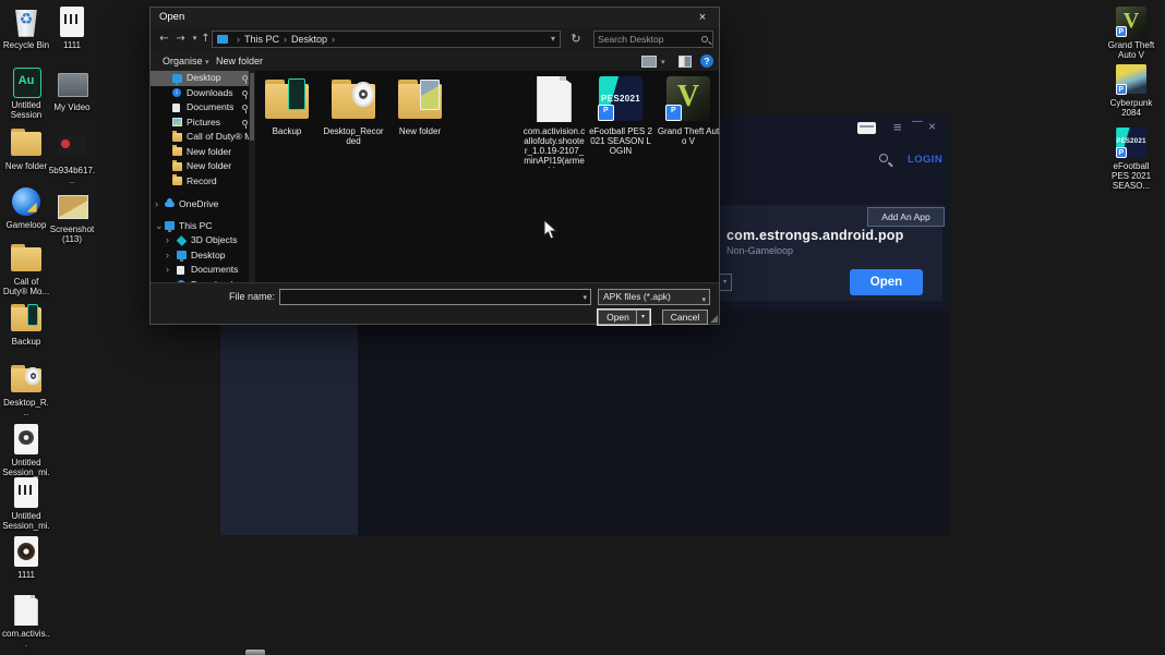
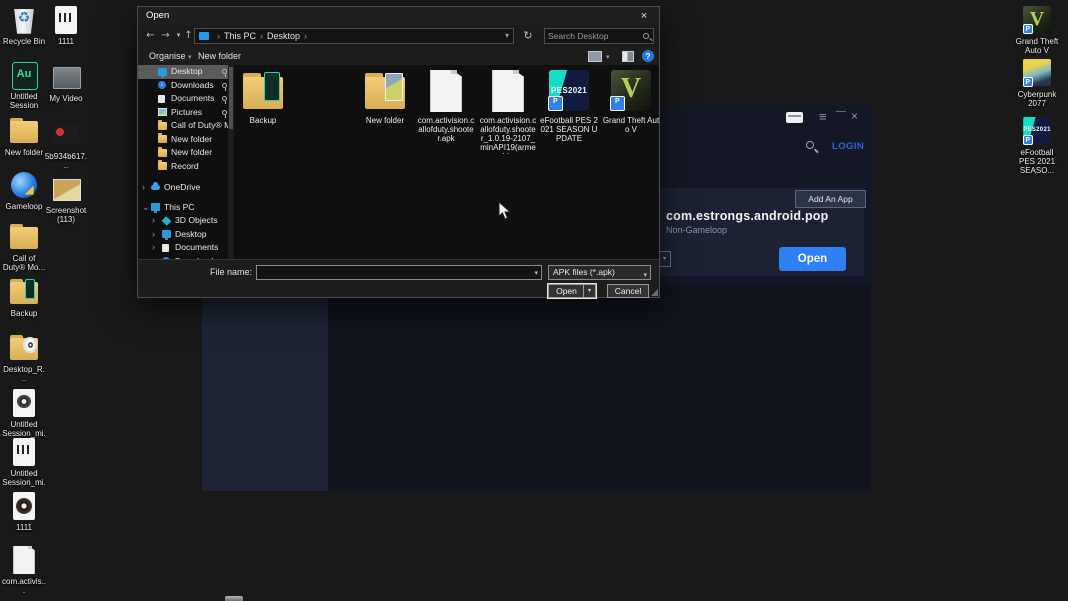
  Recycle Bin
  Au
  Untitled Session
  New folder
  Gameloop
  Call of Duty® Mo...
  Backup
  Desktop_R...
  Untitled Session_mi.
  Untitled Session_mi.
  1111
  com.activis...
  1111
  My Video
  5b934b617...
  Screenshot (113)
  V
  Grand Theft Auto V
- Cyberpunk 2084
+ Cyberpunk 2077
  eFootball PES 2021 SEASO...
  ≡
  —
  ×
  LOGIN
  Add An App
  com.estrongs.android.pop
  Non-Gameloop
  Open
  Open
  ×
  ←
  →
  ▾
  ↑
  › This PC › Desktop ›
  ▾
  ↻
  Search Desktop
  Organise
  New folder
  ?
  Desktop
  Downloads
  Documents
  Pictures
  Call of Duty®
  New folder
  New folder
  Record
  ›
  OneDrive
  ⌄
  This PC
  ›
  3D Objects
  ›
  Desktop
  ›
  Documents
  Backup
- Desktop_Recorded
  New folder
+ com.activision.callofduty.shooter.apk
  com.activision.callofduty.shooter_1.0.19-2107_minAPI19(arme
  PES2021
- eFootball PES 2021 SEASON LOGIN
+ eFootball PES 2021 SEASON UPDATE
  V
  Grand Theft Auto V
  File name:
  APK files (*.apk)
  Open
  Cancel
